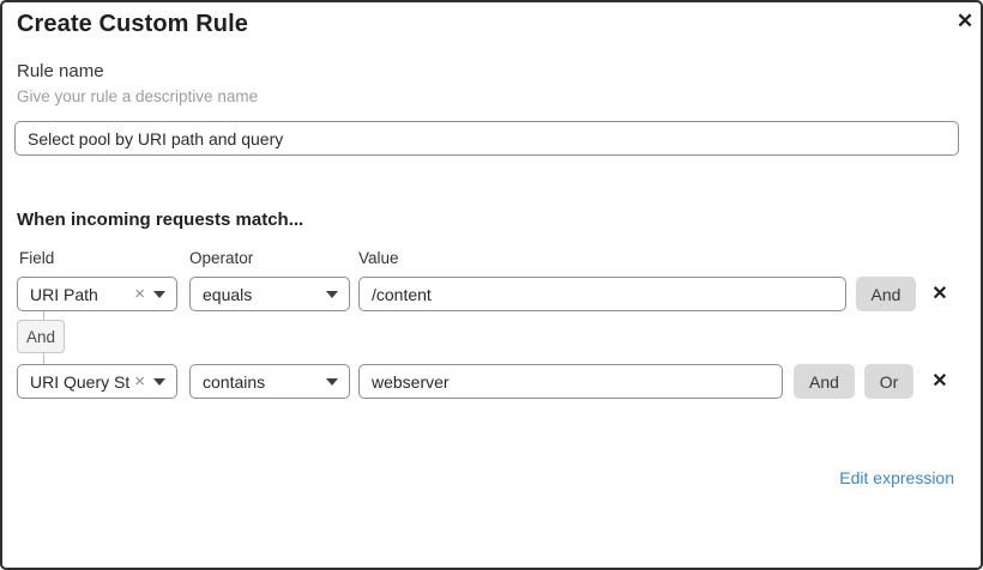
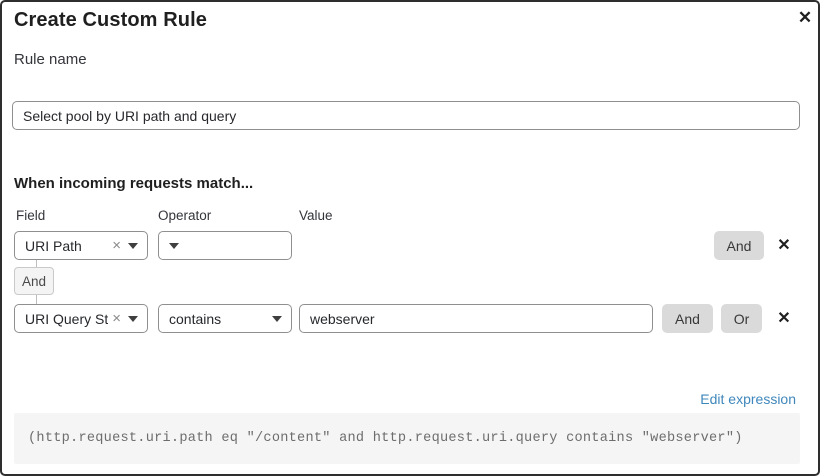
  Create Custom Rule
  ✕
  Rule name
- Give your rule a descriptive name
  Select pool by URI path and query
  When incoming requests match...
  Field
  Operator
  Value
  URI Path
  ×
- equals
- /content
  And
  ✕
  And
  URI Query St
  ×
  contains
  webserver
  And
  Or
  ✕
  Edit expression
+ (http.request.uri.path eq "/content" and http.request.uri.query contains "webserver")
